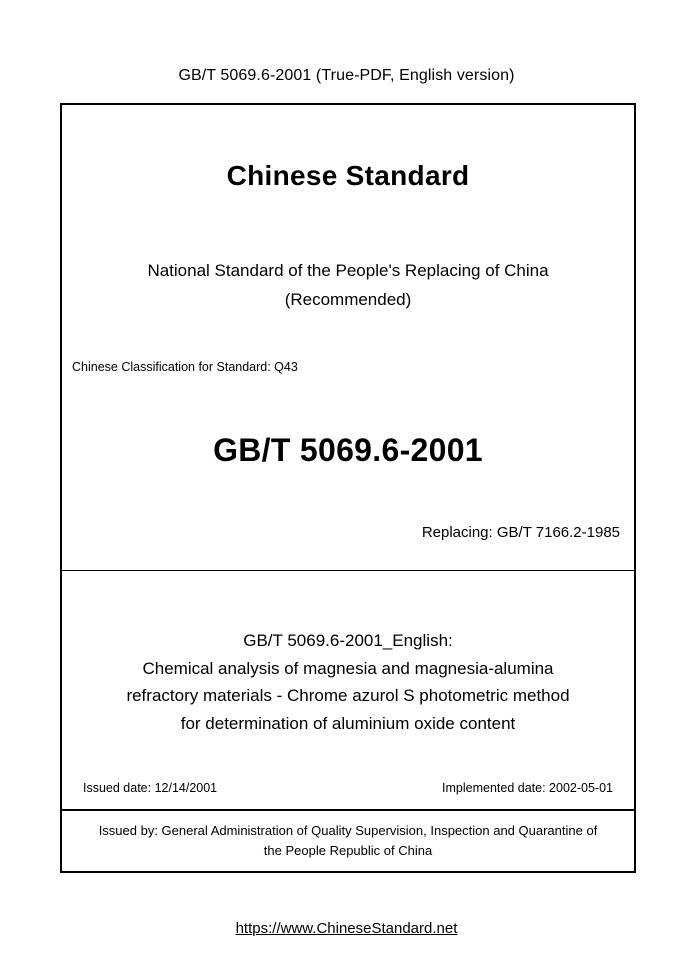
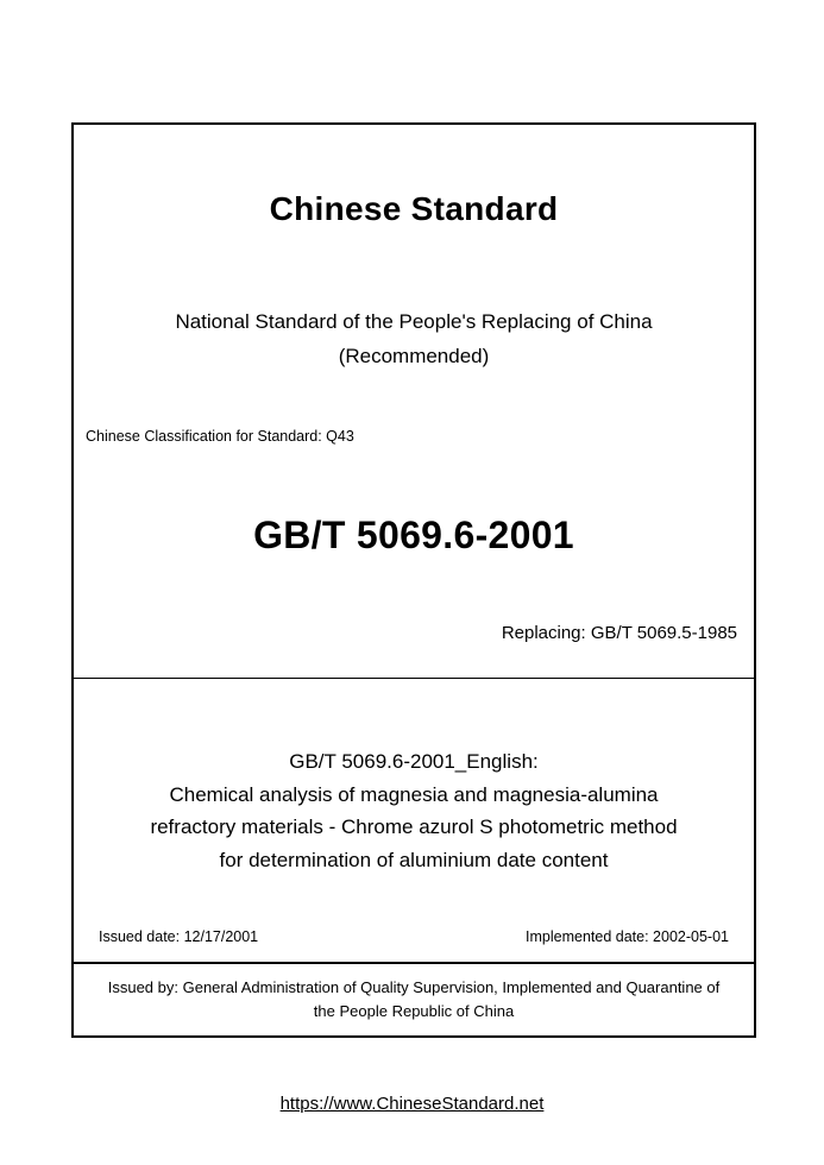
- GB/T 5069.6-2001 (True-PDF, English version)
  Chinese Standard
  National Standard of the People's Replacing of China
  (Recommended)
  Chinese Classification for Standard: Q43
  GB/T 5069.6-2001
- Replacing: GB/T 7166.2-1985
+ Replacing: GB/T 5069.5-1985
  GB/T 5069.6-2001_English:
  Chemical analysis of magnesia and magnesia-alumina
  refractory materials - Chrome azurol S photometric method
- for determination of aluminium oxide content
+ for determination of aluminium date content
- Issued date: 12/14/2001
+ Issued date: 12/17/2001
  Implemented date: 2002-05-01
- Issued by: General Administration of Quality Supervision, Inspection and Quarantine of
+ Issued by: General Administration of Quality Supervision, Implemented and Quarantine of
  the People Republic of China
  https://www.ChineseStandard.net
